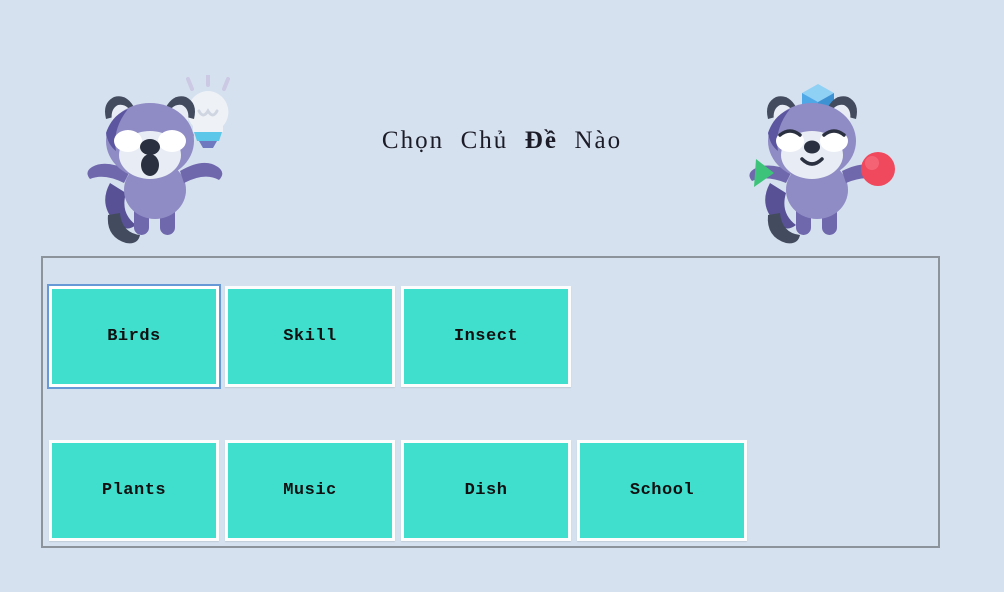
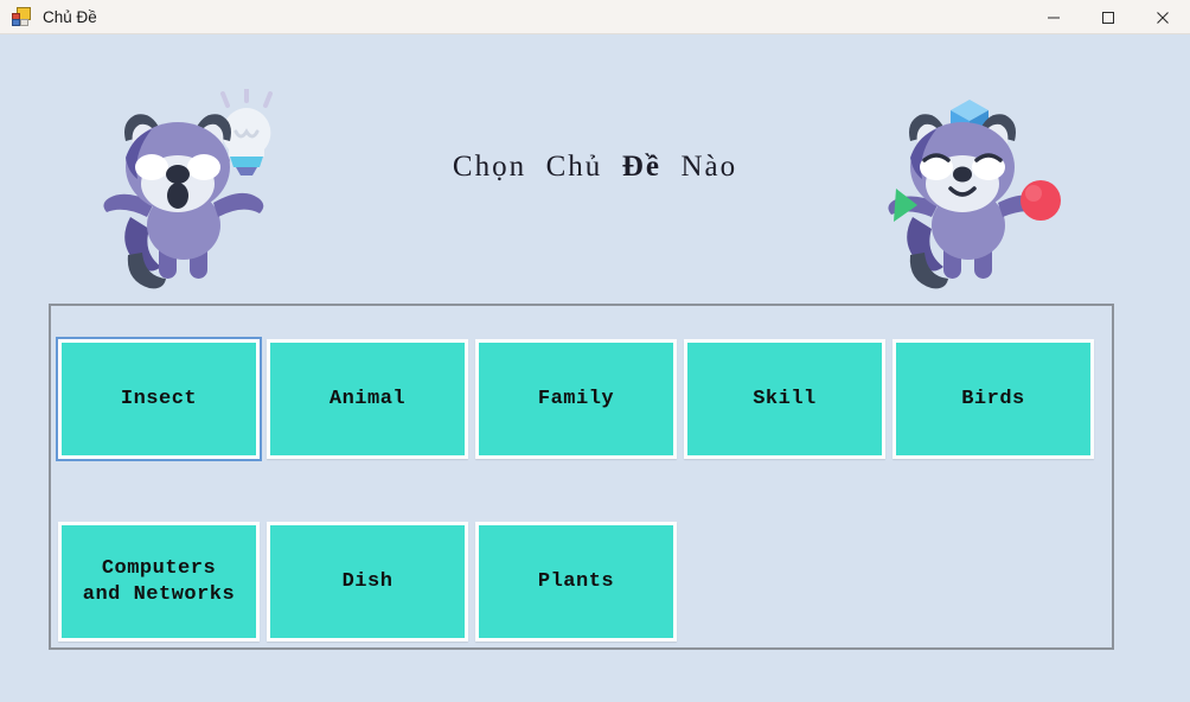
+ Chủ Đề
  Chọn Chủ Đề Nào
- Birds
+ Insect
+ Animal
+ Family
  Skill
- Insect
+ Birds
+ Computers
+ and Networks
- Plants
+ Dish
- Music
- Dish
+ Plants
- School
